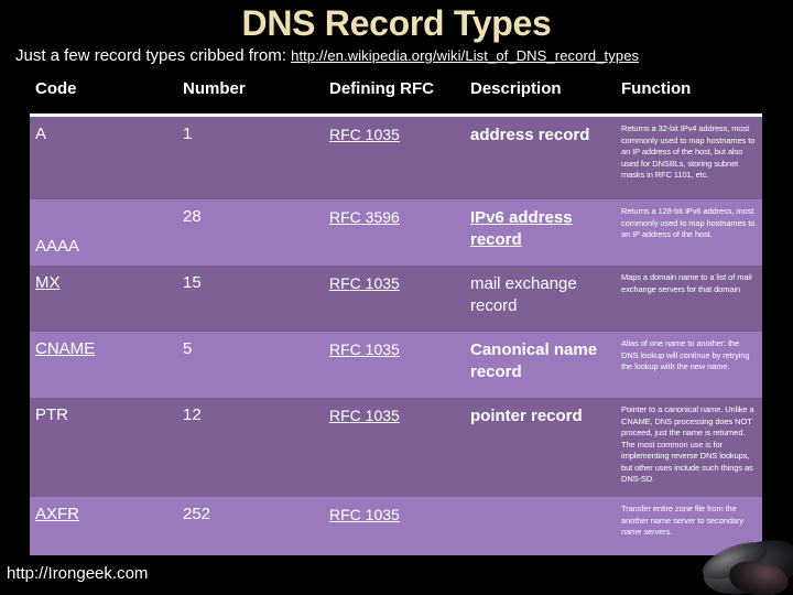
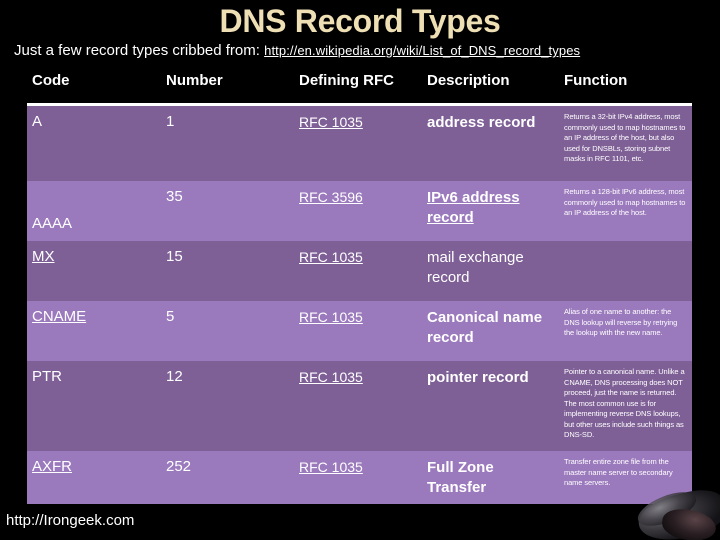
  DNS Record Types
  Just a few record types cribbed from: http://en.wikipedia.org/wiki/List_of_DNS_record_types
  Code
  Number
  Defining RFC
  Description
  Function
  A
  1
  RFC 1035
  address record
  Returns a 32-bit IPv4 address, most commonly used to map hostnames to an IP address of the host, but also used for DNSBLs, storing subnet masks in RFC 1101, etc.
  AAAA
- 28
+ 35
  RFC 3596
  IPv6 address record
  Returns a 128-bit IPv6 address, most commonly used to map hostnames to an IP address of the host.
  MX
  15
  RFC 1035
  mail exchange record
- Maps a domain name to a list of mail exchange servers for that domain
  CNAME
  5
  RFC 1035
  Canonical name record
- Alias of one name to another: the DNS lookup will continue by retrying the lookup with the new name.
+ Alias of one name to another: the DNS lookup will reverse by retrying the lookup with the new name.
  PTR
  12
  RFC 1035
  pointer record
  Pointer to a canonical name. Unlike a CNAME, DNS processing does NOT proceed, just the name is returned. The most common use is for implementing reverse DNS lookups, but other uses include such things as DNS-SD.
  AXFR
  252
  RFC 1035
+ Full Zone Transfer
- Transfer entire zone file from the another name server to secondary name servers.
+ Transfer entire zone file from the master name server to secondary name servers.
  http://Irongeek.com
